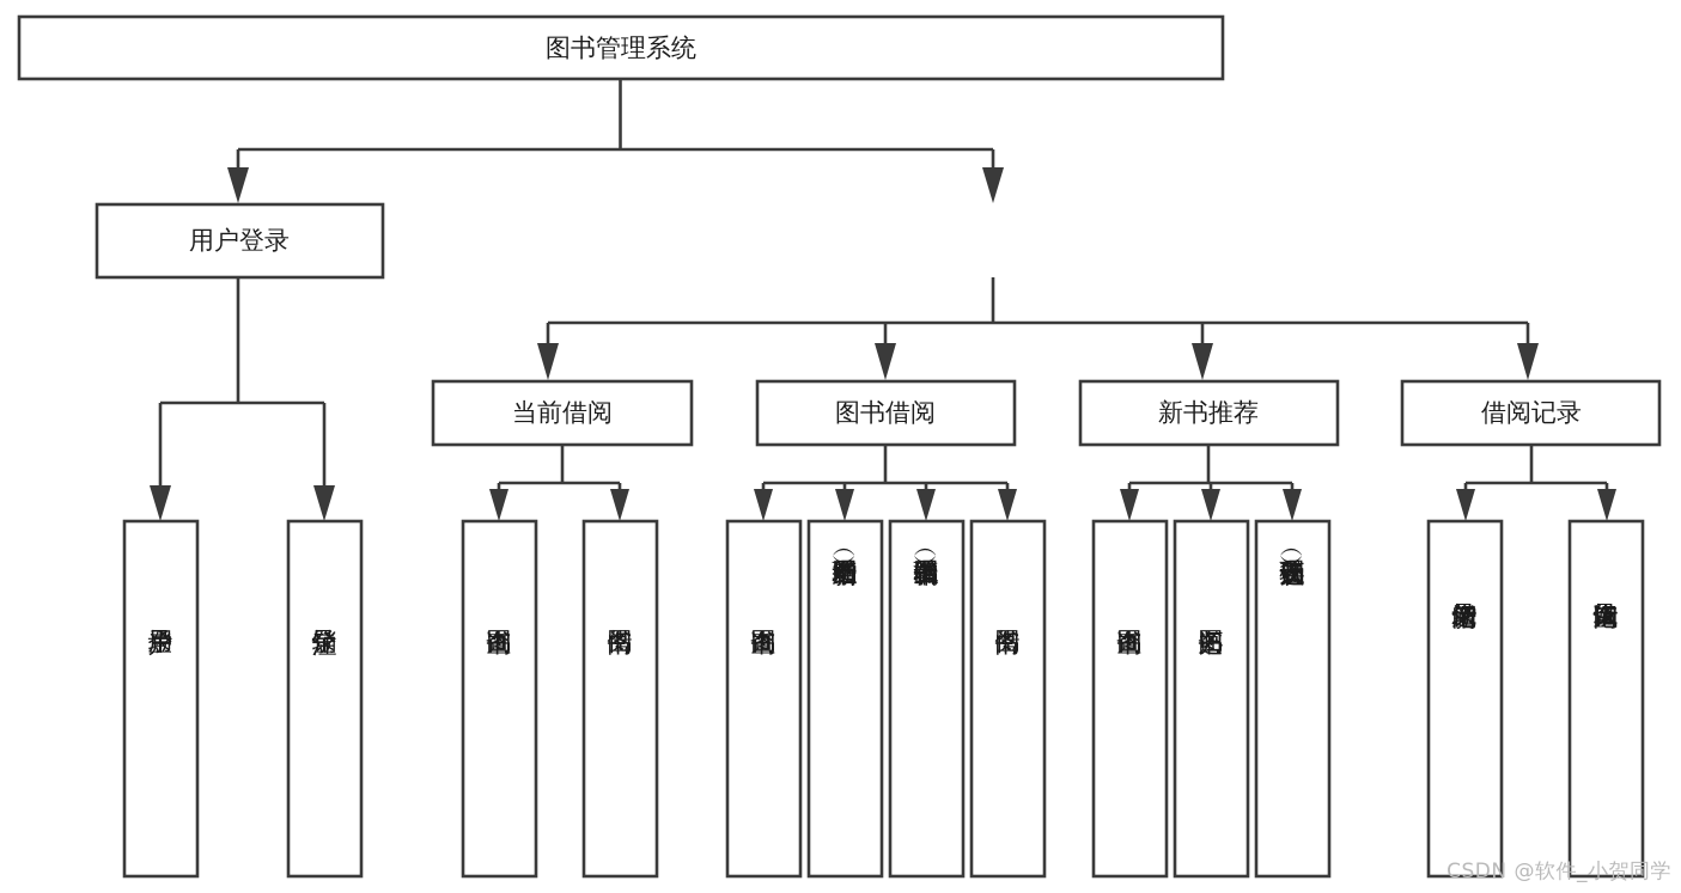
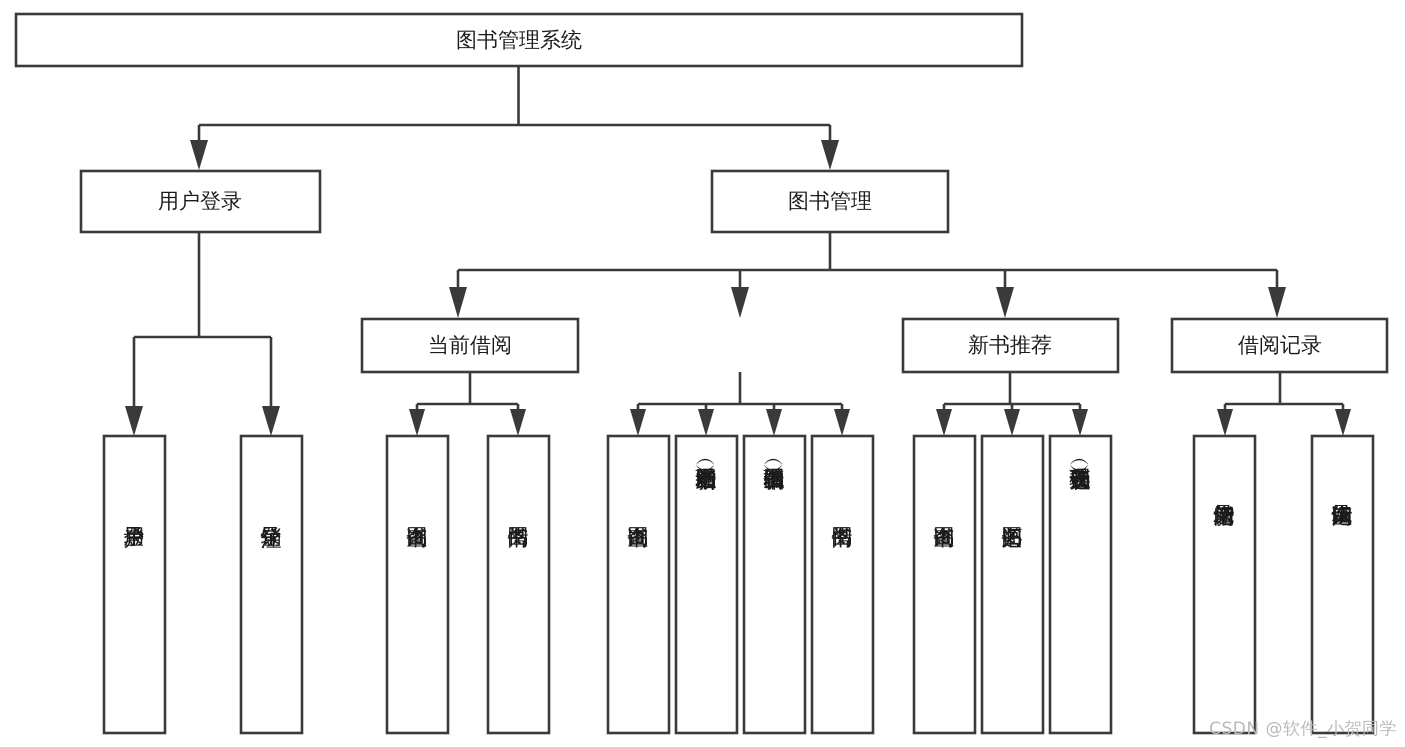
  图书管理系统
  用户登录
+ 图书管理
  当前借阅
- 图书借阅
  新书推荐
  借阅记录
  CSDN @软件_小贺同学
